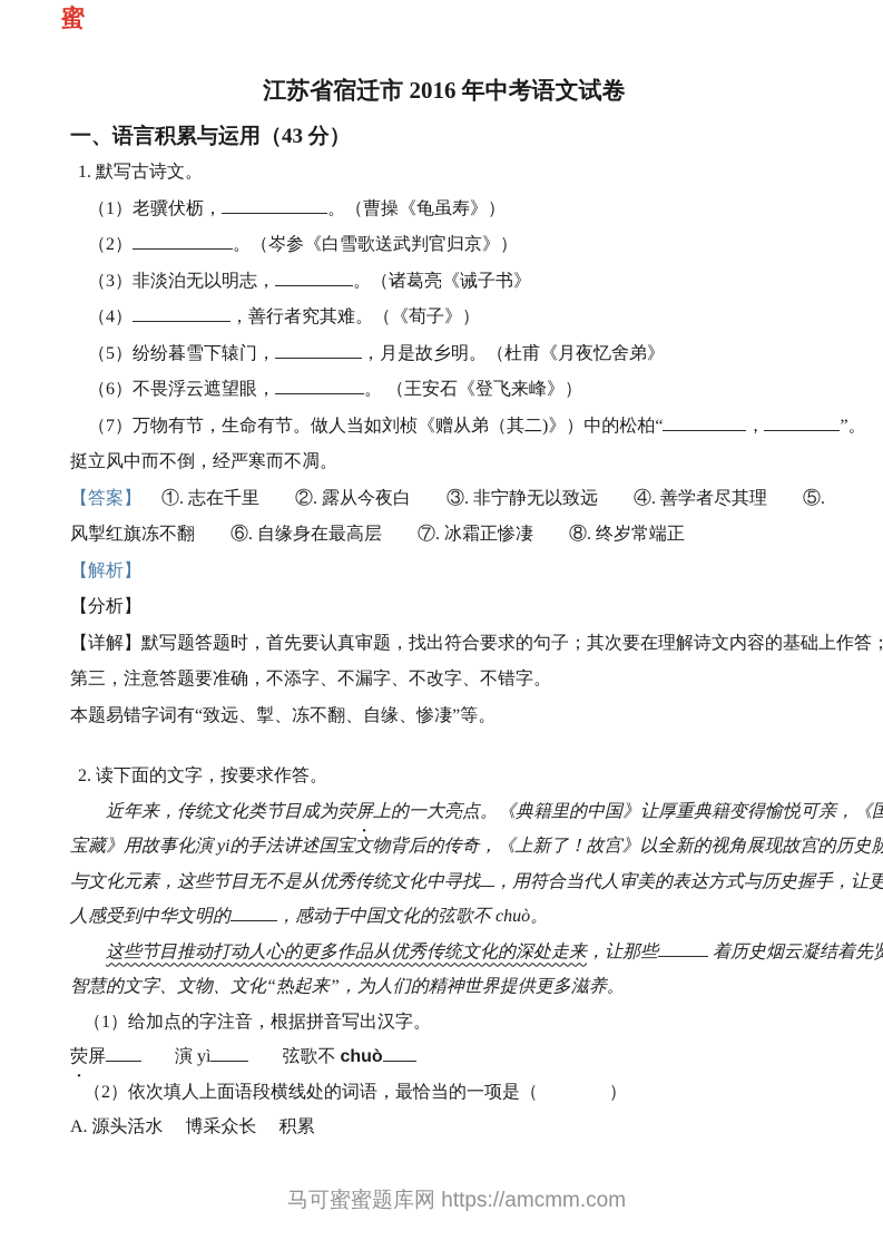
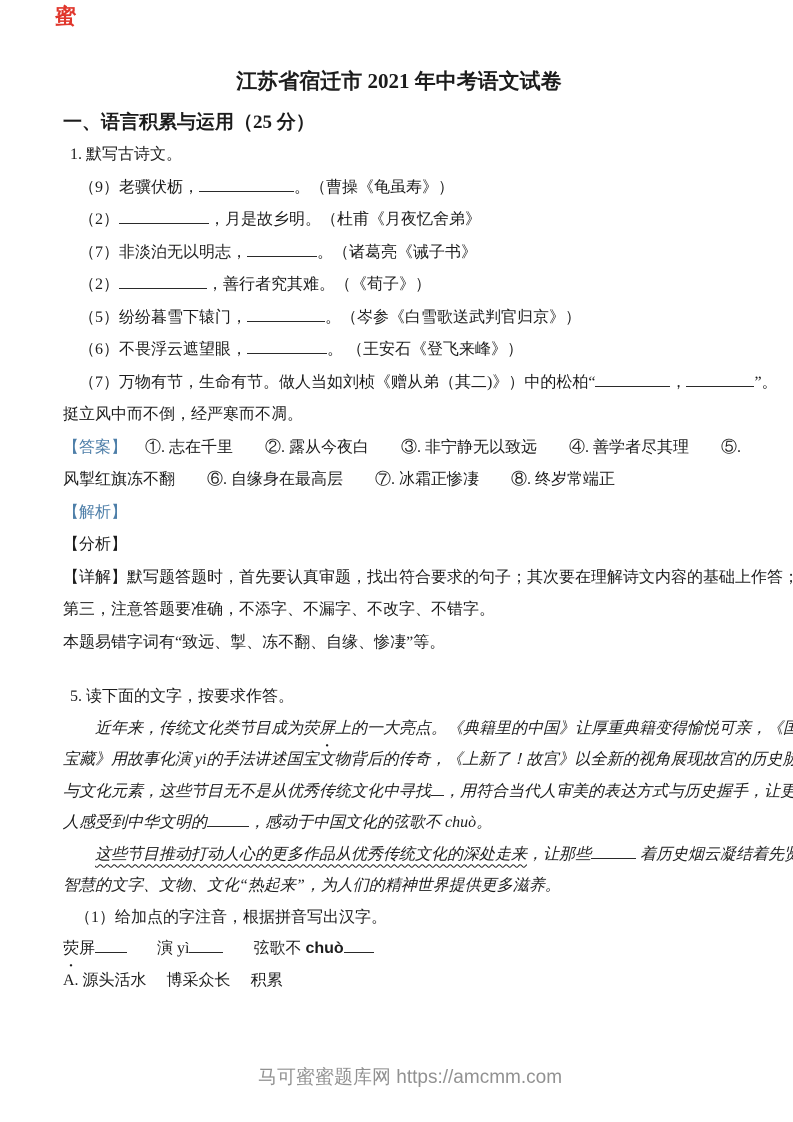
  蜜
- 江苏省宿迁市 2016 年中考语文试卷
+ 江苏省宿迁市 2021 年中考语文试卷
- 一、语言积累与运用（43 分）
+ 一、语言积累与运用（25 分）
  1. 默写古诗文。
- （1）老骥伏枥， 。（曹操《龟虽寿》）
+ （9）老骥伏枥， 。（曹操《龟虽寿》）
- （2） 。（岑参《白雪歌送武判官归京》）
+ （2） ，月是故乡明。（杜甫《月夜忆舍弟》
- （3）非淡泊无以明志， 。（诸葛亮《诫子书》
+ （7）非淡泊无以明志， 。（诸葛亮《诫子书》
- （4） ，善行者究其难。（《荀子》）
+ （2） ，善行者究其难。（《荀子》）
- （5）纷纷暮雪下辕门， ，月是故乡明。（杜甫《月夜忆舍弟》
+ （5）纷纷暮雪下辕门， 。（岑参《白雪歌送武判官归京》）
  （6）不畏浮云遮望眼， 。 （王安石《登飞来峰》）
  （7）万物有节，生命有节。做人当如刘桢《赠从弟（其二)》）中的松柏“ ， ”。
  挺立风中而不倒，经严寒而不凋。
  【答案】 ①. 志在千里 ②. 露从今夜白 ③. 非宁静无以致远 ④. 善学者尽其理 ⑤.
  风掣红旗冻不翻 ⑥. 自缘身在最高层 ⑦. 冰霜正惨凄 ⑧. 终岁常端正
  【解析】
  【分析】
  【详解】默写题答题时，首先要认真审题，找出符合要求的句子；其次要在理解诗文内容的基础上作答；
  第三，注意答题要准确，不添字、不漏字、不改字、不错字。
  本题易错字词有“致远、掣、冻不翻、自缘、惨凄”等。
- 2. 读下面的文字，按要求作答。
+ 5. 读下面的文字，按要求作答。
  近年来，传统文化类节目成为荧屏上的一大亮点。《典籍里的中国》让厚重典籍变得愉悦可亲，《国
  宝藏》用故事化演 yi的手法讲述国宝文物背后的传奇，《上新了！故宫》以全新的视角展现故宫的历史脉
  与文化元素，这些节目无不是从优秀传统文化中寻找 ，用符合当代人审美的表达方式与历史握手，让更
  人感受到中华文明的 ，感动于中国文化的弦歌不 chuò。
  这些节目推动打动人心的更多作品从优秀传统文化的深处走来，让那些 着历史烟云凝结着先贤
  智慧的文字、文物、文化“热起来”，为人们的精神世界提供更多滋养。
  （1）给加点的字注音，根据拼音写出汉字。
  荧屏 演 yì 弦歌不 chuò
- （2）依次填人上面语段横线处的词语，最恰当的一项是（ ）
  A. 源头活水 博采众长 积累
  马可蜜蜜题库网 https://amcmm.com
